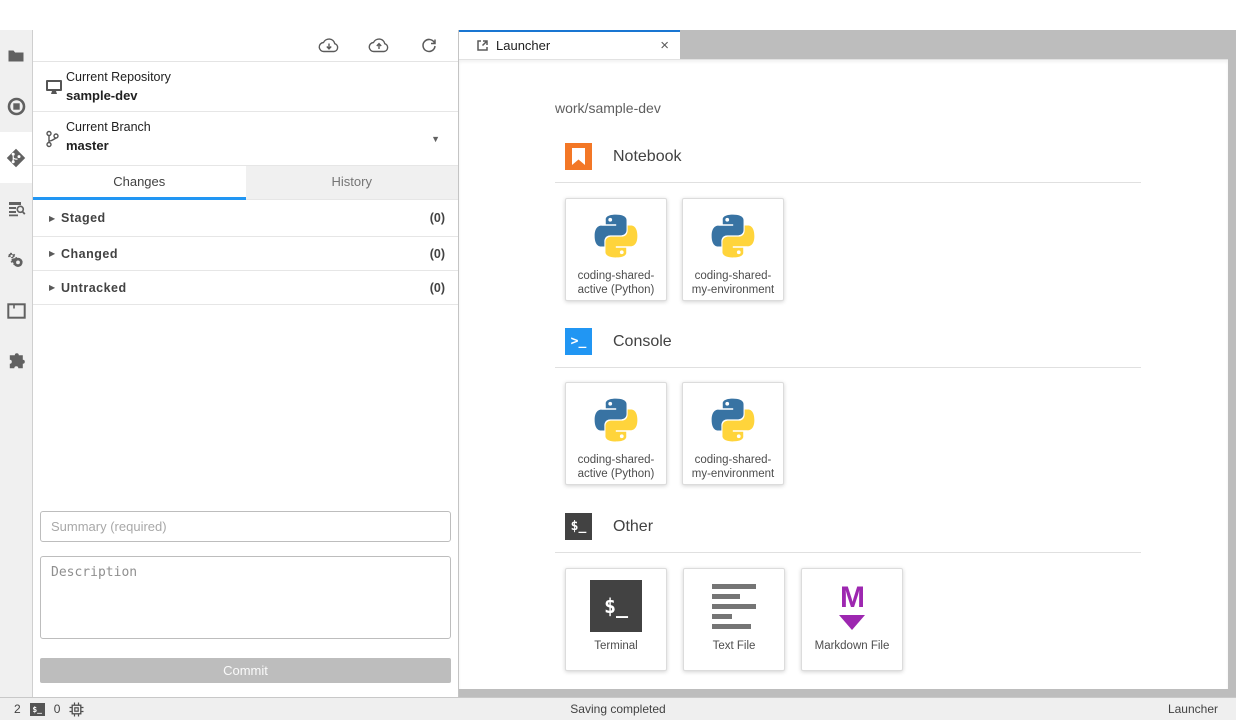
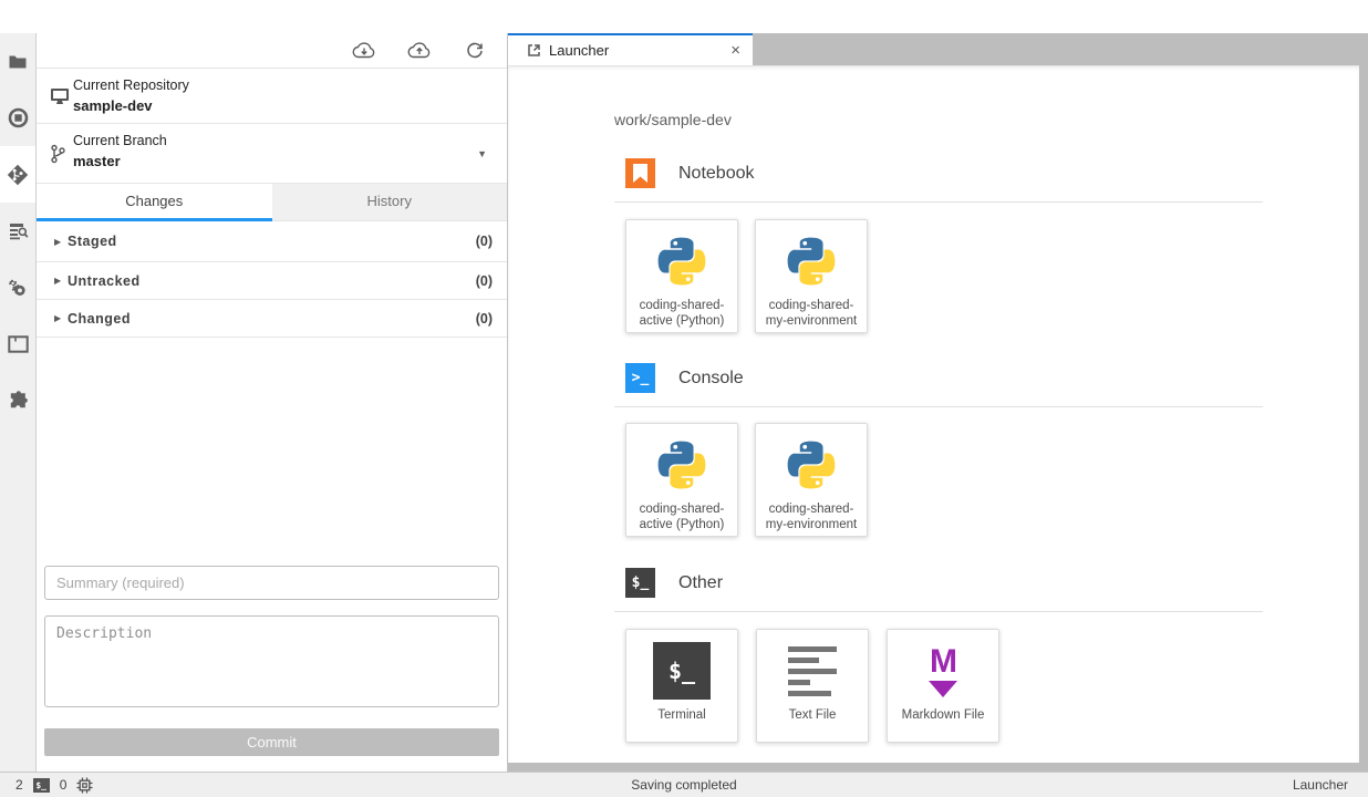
  Current Repository
  sample-dev
  Current Branch
  master
  ▼
  Changes
  History
  ▶
  Staged
  (0)
  ▶
- Changed
+ Untracked
  (0)
  ▶
- Untracked
+ Changed
  (0)
  Summary (required)
  Description
  Commit
  Launcher
  ×
  work/sample-dev
  Notebook
  coding-shared-active (Python)
  coding-shared-my-environment
  >_
  Console
  coding-shared-active (Python)
  coding-shared-my-environment
  $_
  Other
  $_
  Terminal
  Text File
  M
  Markdown File
  2
  $_
  0
  Saving completed
  Launcher
